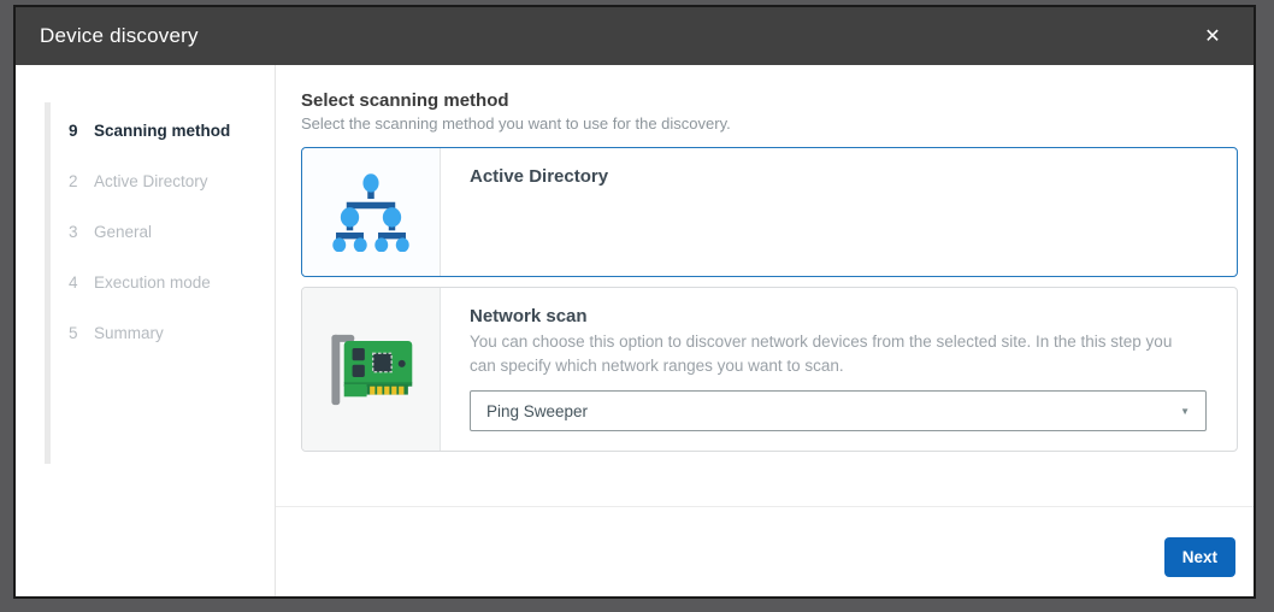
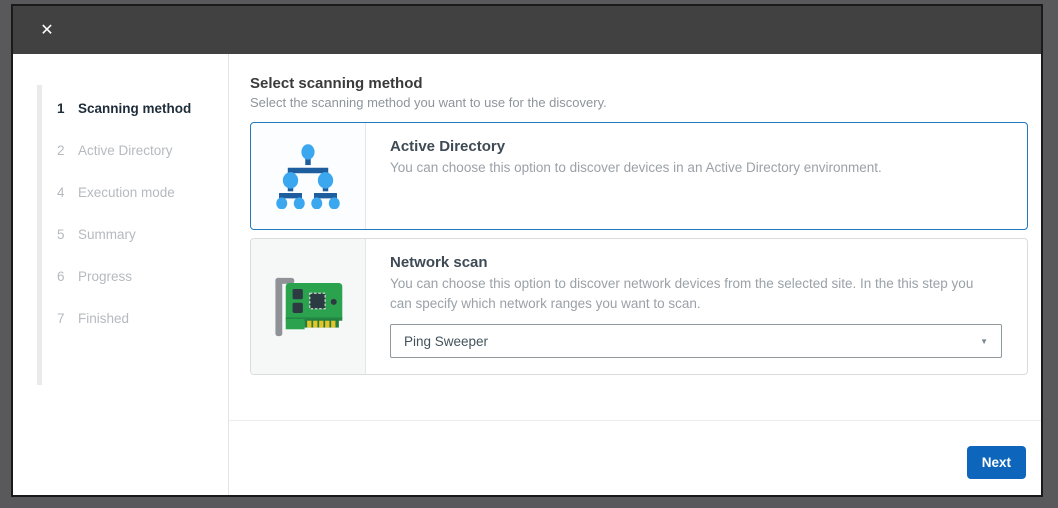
- Device discovery
  ✕
- 9
+ 1
  Scanning method
  2
  Active Directory
- 3
- General
  4
  Execution mode
  5
  Summary
+ 6
+ Progress
+ 7
+ Finished
  Select scanning method
  Select the scanning method you want to use for the discovery.
  Active Directory
+ You can choose this option to discover devices in an Active Directory environment.
  Network scan
  You can choose this option to discover network devices from the selected site. In the this step you can specify which network ranges you want to scan.
  Ping Sweeper
  ▼
  Next
